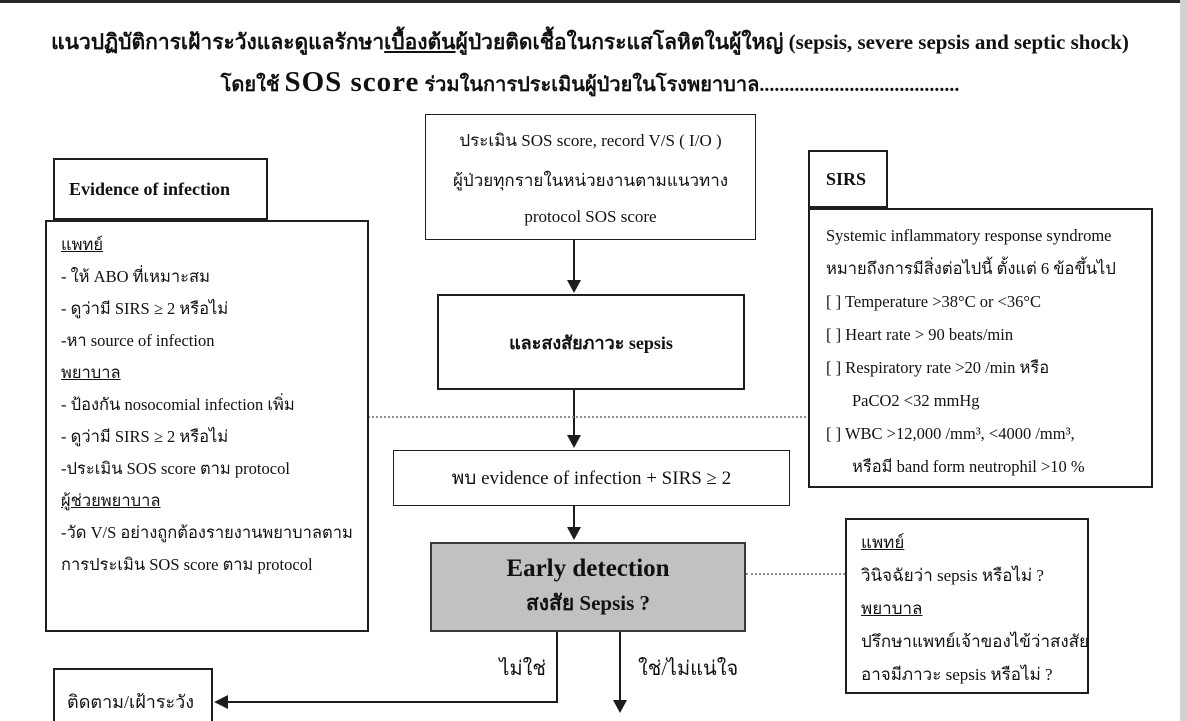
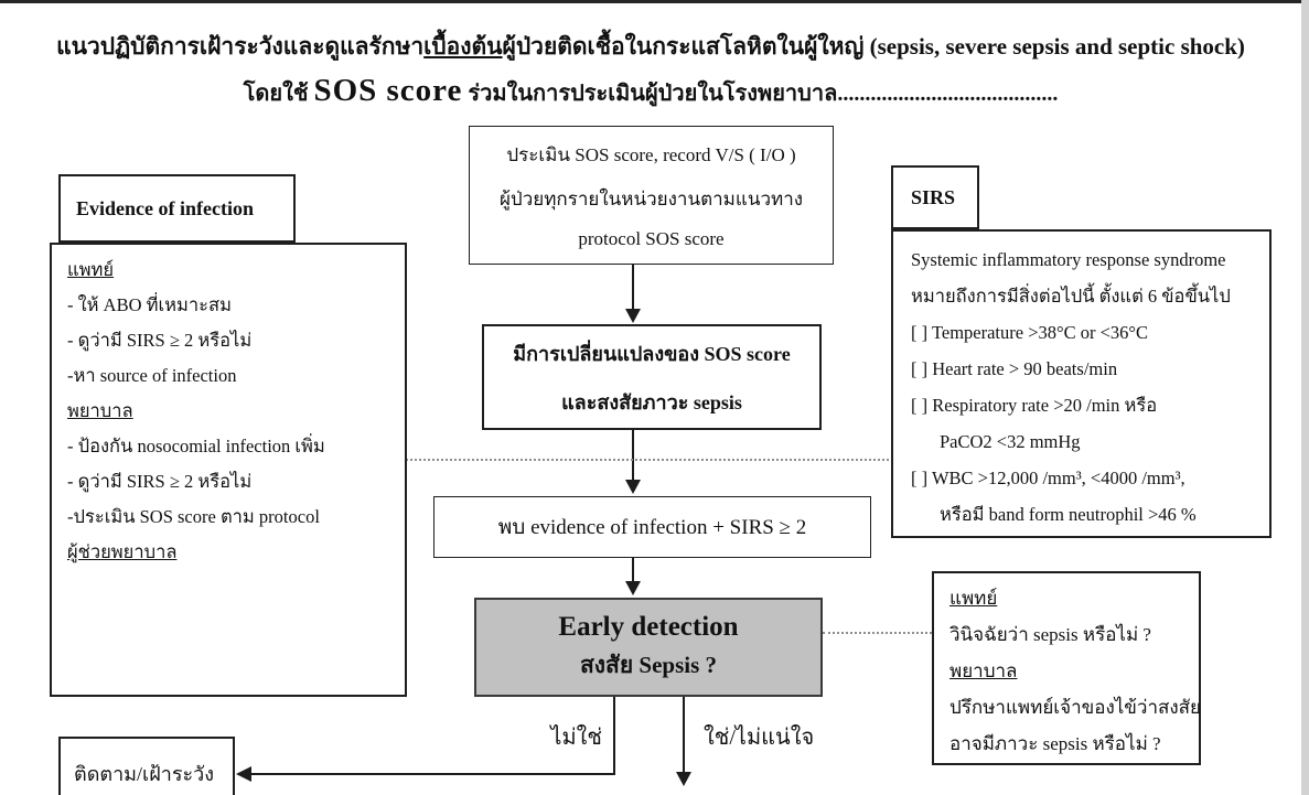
  แนวปฏิบัติการเฝ้าระวังและดูแลรักษาเบื้องต้นผู้ป่วยติดเชื้อในกระแสโลหิตในผู้ใหญ่ (sepsis, severe sepsis and septic shock)
  โดยใช้ SOS score ร่วมในการประเมินผู้ป่วยในโรงพยาบาล........................................
  ประเมิน SOS score, record V/S ( I/O )
  ผู้ป่วยทุกรายในหน่วยงานตามแนวทาง
  protocol SOS score
+ มีการเปลี่ยนแปลงของ SOS score
  และสงสัยภาวะ sepsis
  พบ evidence of infection + SIRS ≥ 2
  Early detection
  สงสัย Sepsis ?
  ไม่ใช่
  ใช่/ไม่แน่ใจ
  ติดตาม/เฝ้าระวัง
  Evidence of infection
  แพทย์
  - ให้ ABO ที่เหมาะสม
  - ดูว่ามี SIRS ≥ 2 หรือไม่
  -หา source of infection
  พยาบาล
  - ป้องกัน nosocomial infection เพิ่ม
  - ดูว่ามี SIRS ≥ 2 หรือไม่
  -ประเมิน SOS score ตาม protocol
  ผู้ช่วยพยาบาล
- -วัด V/S อย่างถูกต้องรายงานพยาบาลตาม
- การประเมิน SOS score ตาม protocol
  SIRS
  Systemic inflammatory response syndrome
  หมายถึงการมีสิ่งต่อไปนี้ ตั้งแต่ 6 ข้อขึ้นไป
  [ ] Temperature >38°C or <36°C
  [ ] Heart rate > 90 beats/min
  [ ] Respiratory rate >20 /min หรือ
  PaCO2 <32 mmHg
  [ ] WBC >12,000 /mm³, <4000 /mm³,
- หรือมี band form neutrophil >10 %
+ หรือมี band form neutrophil >46 %
  แพทย์
  วินิจฉัยว่า sepsis หรือไม่ ?
  พยาบาล
  ปรึกษาแพทย์เจ้าของไข้ว่าสงสัย
  อาจมีภาวะ sepsis หรือไม่ ?
